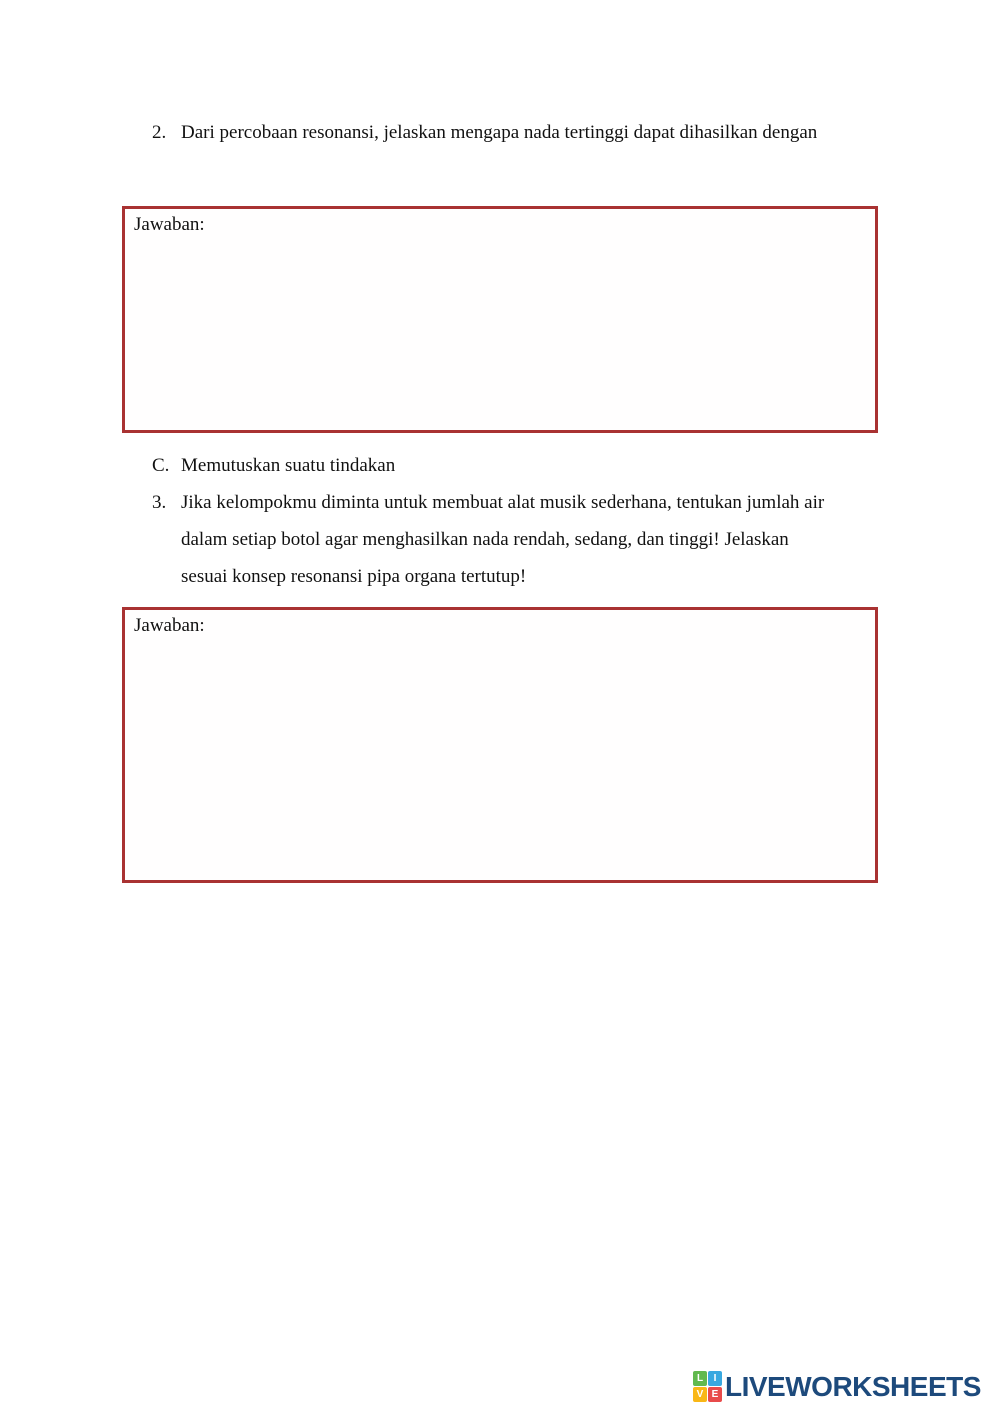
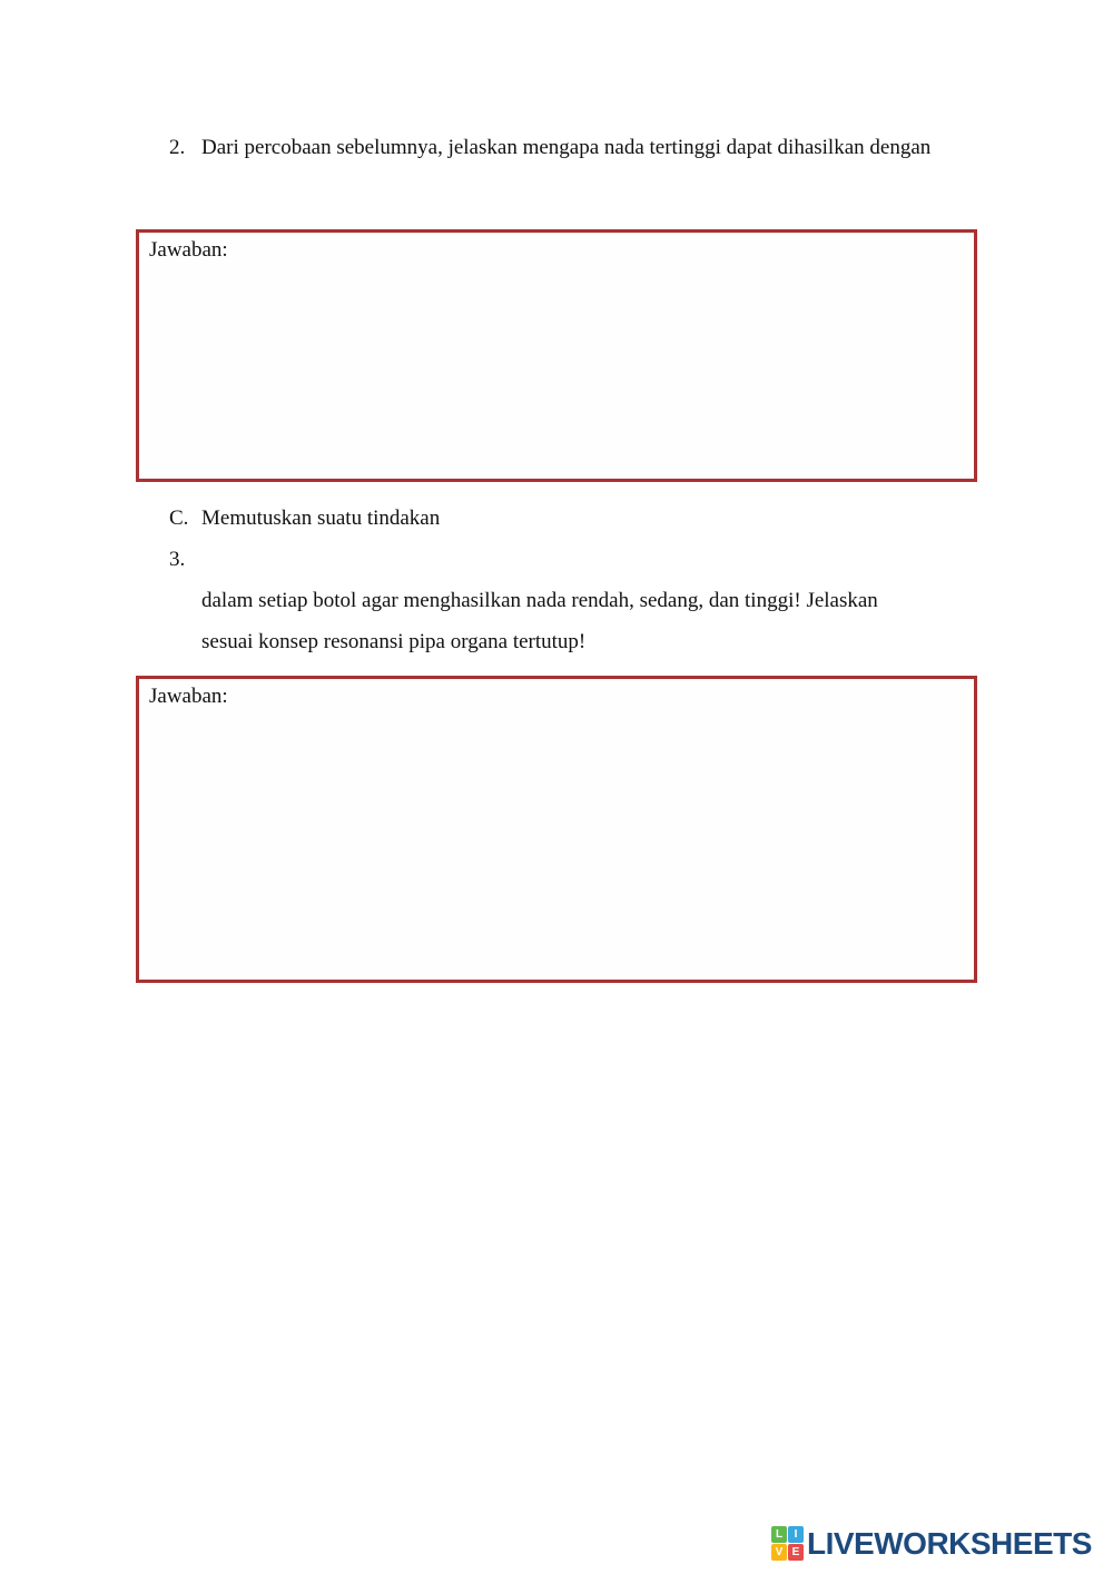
  2.
- Dari percobaan resonansi, jelaskan mengapa nada tertinggi dapat dihasilkan dengan
+ Dari percobaan sebelumnya, jelaskan mengapa nada tertinggi dapat dihasilkan dengan
  Jawaban:
  C.
  Memutuskan suatu tindakan
  3.
- Jika kelompokmu diminta untuk membuat alat musik sederhana, tentukan jumlah air
  dalam setiap botol agar menghasilkan nada rendah, sedang, dan tinggi! Jelaskan
  sesuai konsep resonansi pipa organa tertutup!
  Jawaban:
  L
  I
  V
  E
  LIVEWORKSHEETS
